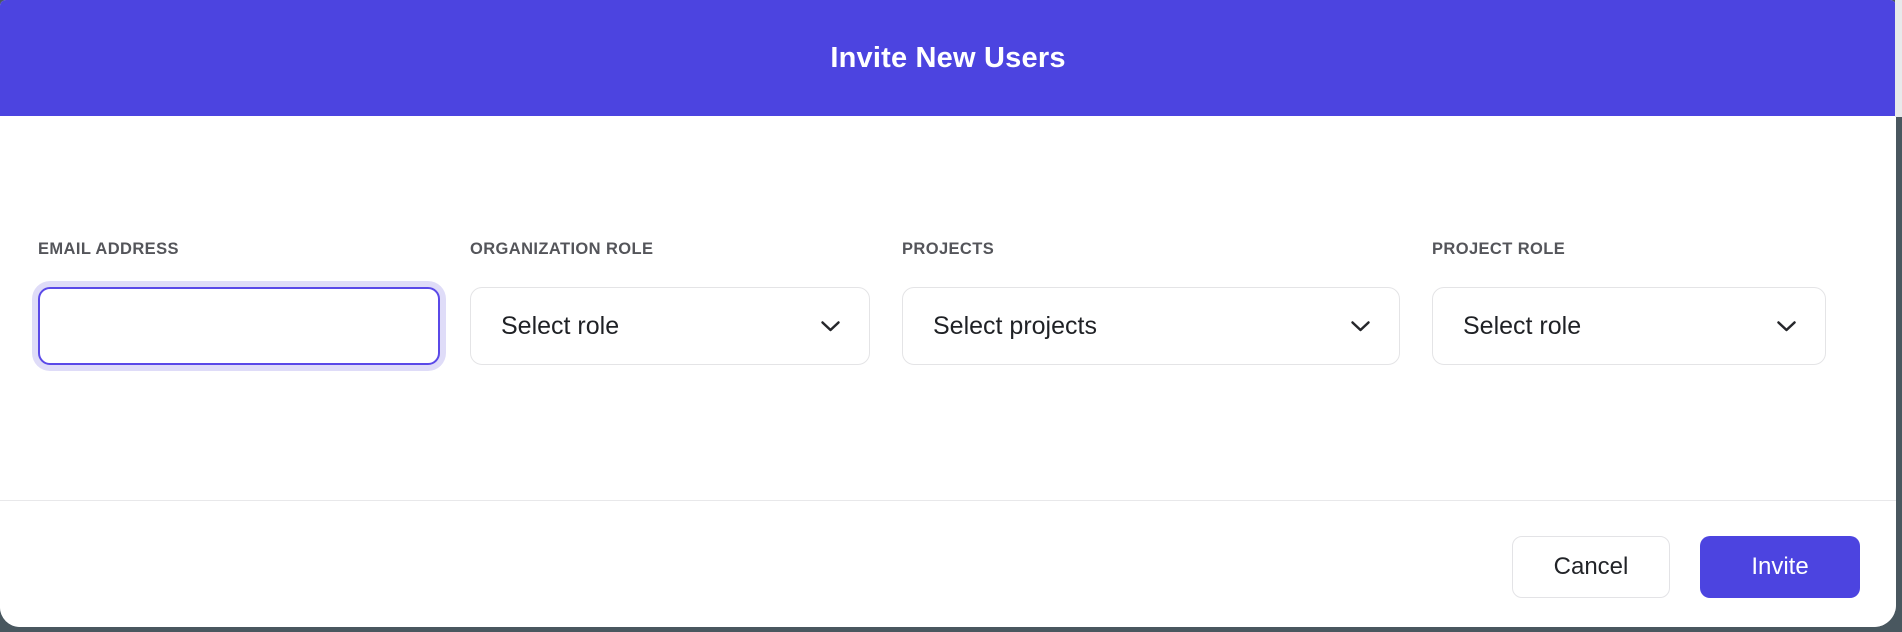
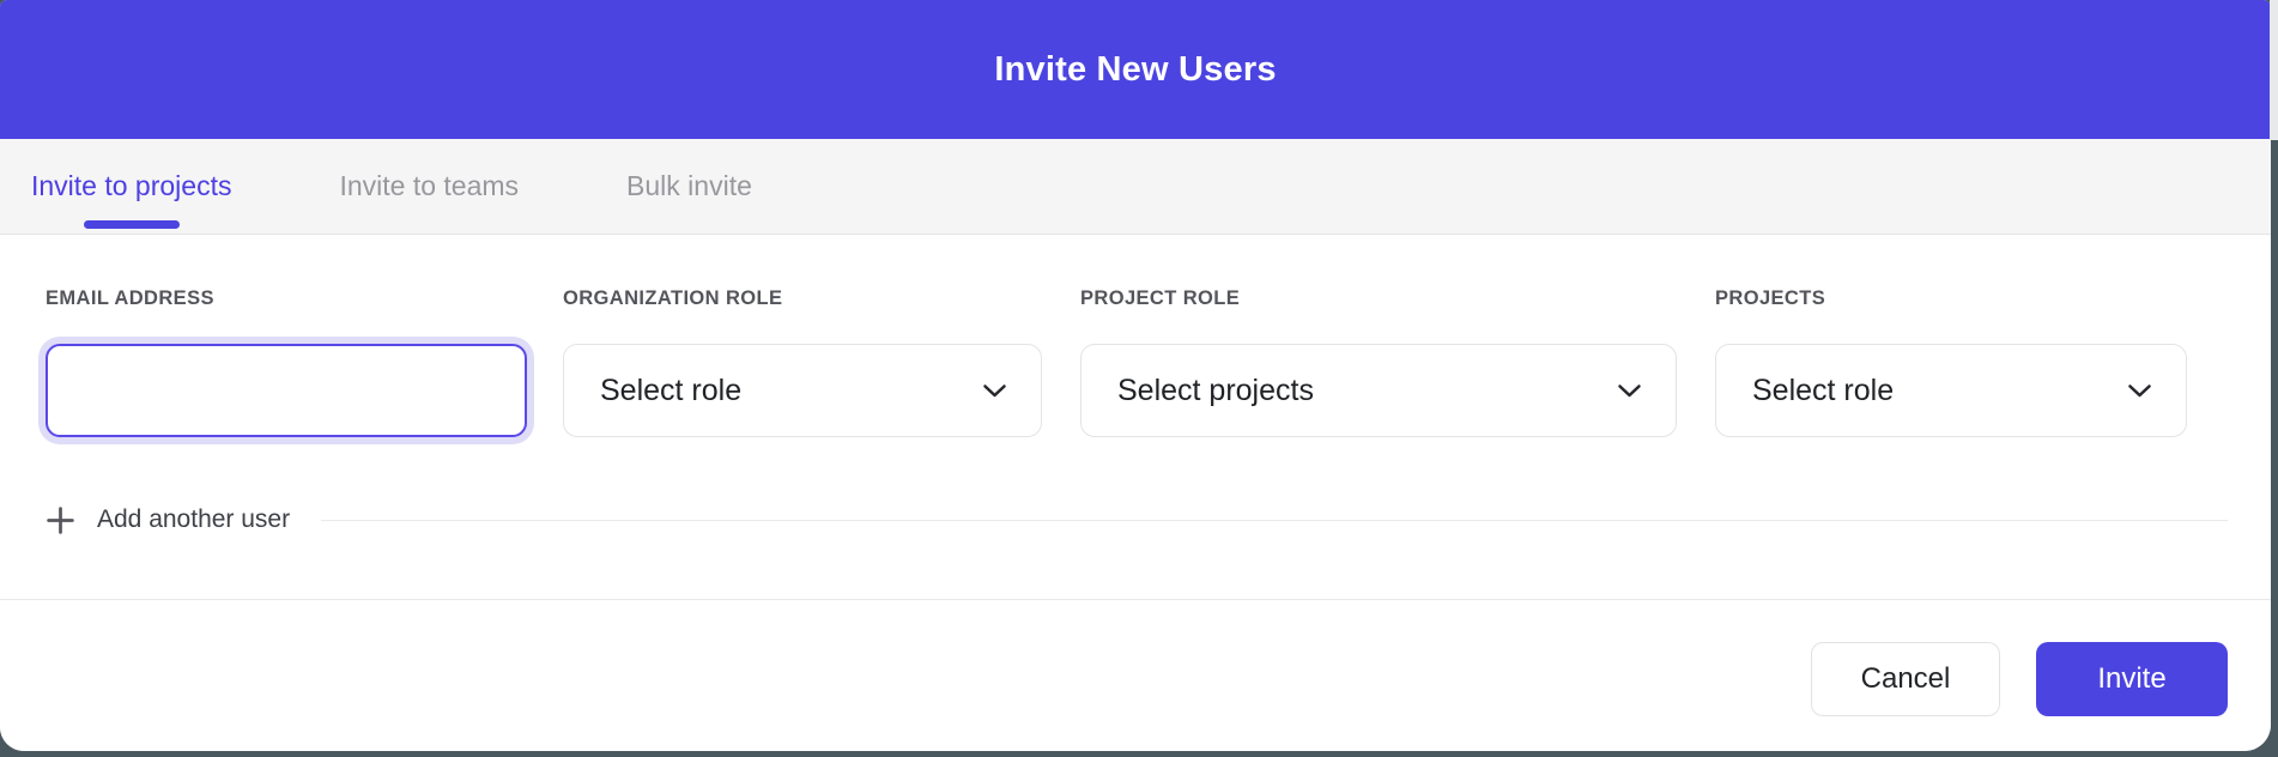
  Invite New Users
+ Invite to projects
+ Invite to teams
+ Bulk invite
  EMAIL ADDRESS
  ORGANIZATION ROLE
  Select role
- PROJECTS
+ PROJECT ROLE
  Select projects
- PROJECT ROLE
+ PROJECTS
  Select role
+ Add another user
  Cancel
  Invite
